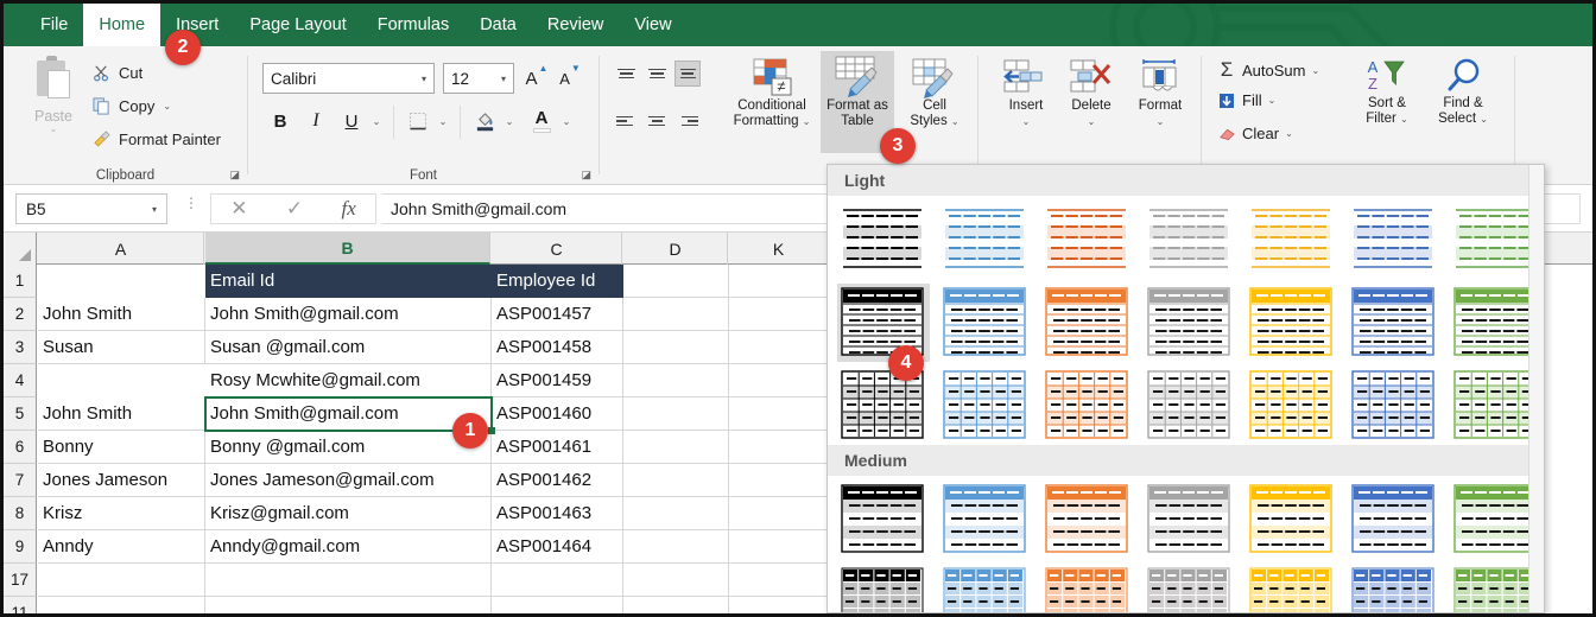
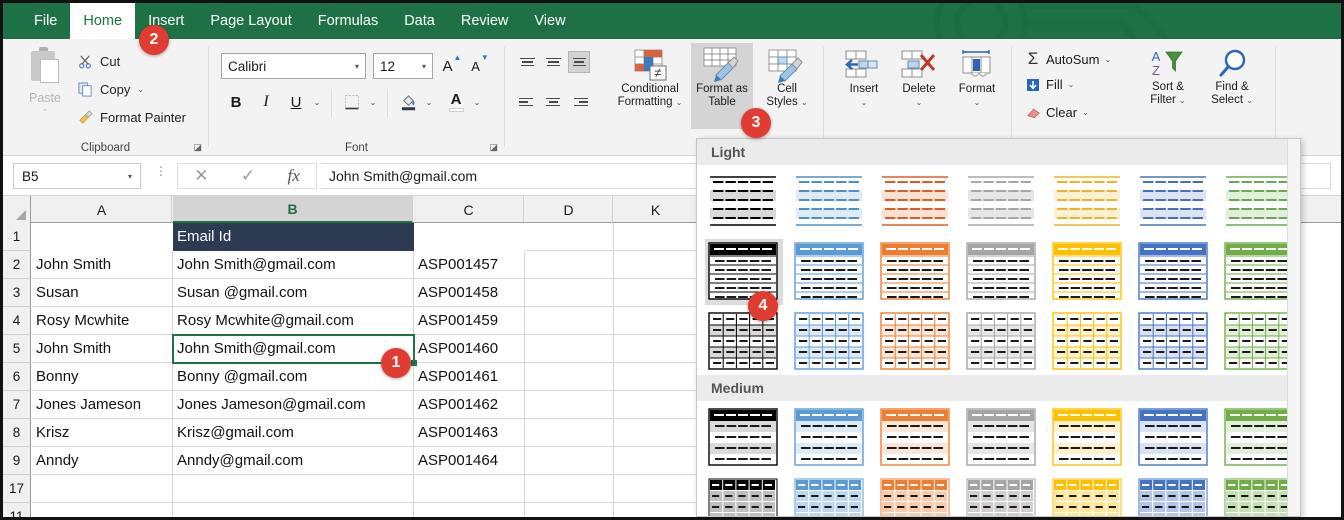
  File
  Home
  Insert
  Page Layout
  Formulas
  Data
  Review
  View
  Paste
  ⌄
  Cut
  Copy
  ⌄
  Format Painter
  Clipboard
  ◪
  Calibri
  ▾
  12
  ▾
  A
  ▲
  A
  ▼
  B
  I
  U
  ⌄
  ⌄
  ⌄
  A
  ⌄
  Font
  ◪
  ≠
  Conditional
  Formatting ⌄
  Format as
  Table
  Cell
  Styles ⌄
  Insert
  ⌄
  Delete
  ⌄
  Format
  ⌄
  Σ
  AutoSum
  ⌄
  Fill
  ⌄
  Clear
  ⌄
  A
  Z
  Sort &
  Filter ⌄
  Find &
  Select ⌄
  B5
  ▾
  ⋮
  ✕
  ✓
  fx
  John Smith@gmail.com
  A
  B
  C
  D
  K
  1
  2
  3
  4
  5
  6
  7
  8
  9
  17
  11
  Email Id
- Employee Id
  John Smith
  John Smith@gmail.com
  ASP001457
  Susan
  Susan @gmail.com
  ASP001458
+ Rosy Mcwhite
  Rosy Mcwhite@gmail.com
  ASP001459
  John Smith
  ASP001460
  Bonny
  Bonny @gmail.com
  ASP001461
  Jones Jameson
  Jones Jameson@gmail.com
  ASP001462
  Krisz
  Krisz@gmail.com
  ASP001463
  Anndy
  Anndy@gmail.com
  ASP001464
  Light
  Medium
  1
  2
  3
  4
